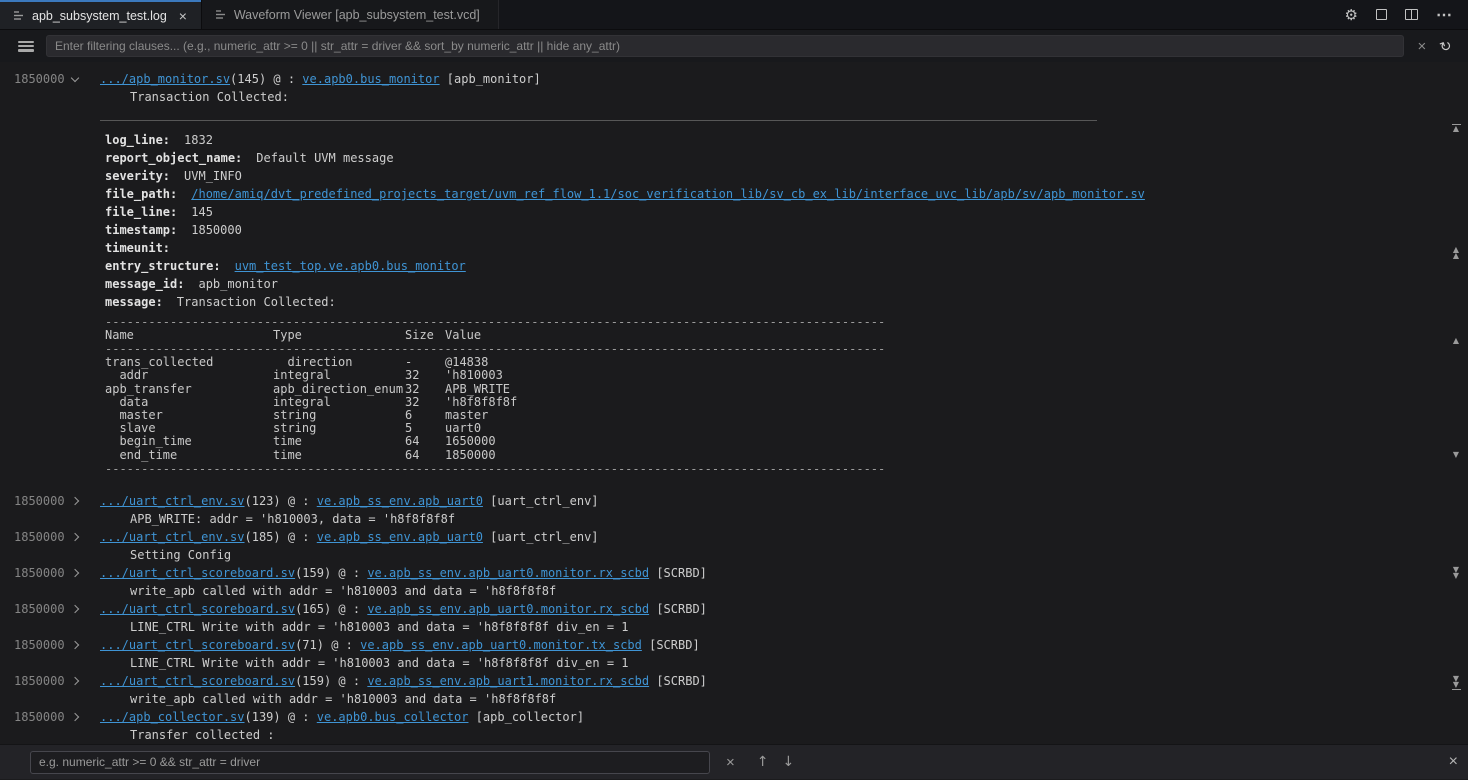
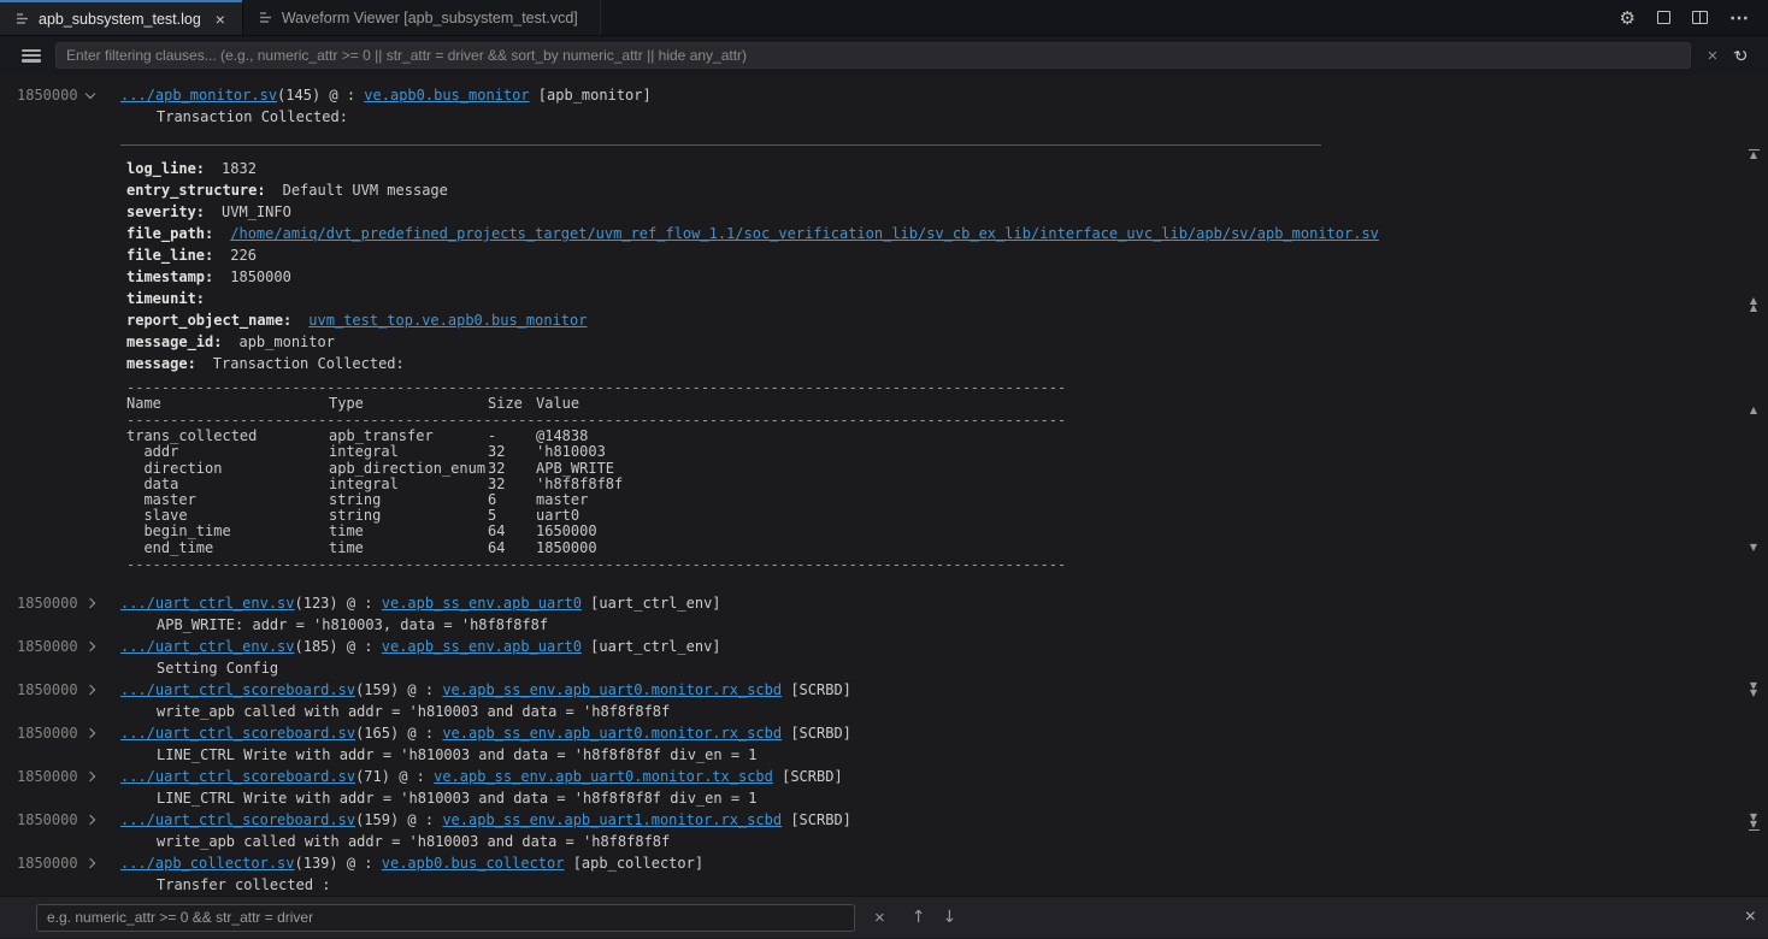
  apb_subsystem_test.log
  Waveform Viewer [apb_subsystem_test.vcd]
  Enter filtering clauses... (e.g., numeric_attr >= 0 || str_attr = driver && sort_by numeric_attr || hide any_attr)
  1850000
  .../apb_monitor.sv(145) @ : ve.apb0.bus_monitor [apb_monitor]
  Transaction Collected:
  log_line: 1832
- report_object_name: Default UVM message
+ entry_structure: Default UVM message
  severity: UVM_INFO
  file_path: /home/amiq/dvt_predefined_projects_target/uvm_ref_flow_1.1/soc_verification_lib/sv_cb_ex_lib/interface_uvc_lib/apb/sv/apb_monitor.sv
- file_line: 145
+ file_line: 226
  timestamp: 1850000
  timeunit:
- entry_structure: uvm_test_top.ve.apb0.bus_monitor
+ report_object_name: uvm_test_top.ve.apb0.bus_monitor
  message_id: apb_monitor
  message: Transaction Collected:
  Name
  Type
  Size
  Value
  trans_collected
- direction
+ apb_transfer
  -
  @14838
  addr
  integral
  32
  'h810003
- apb_transfer
+ direction
  apb_direction_enum
  32
  APB_WRITE
  data
  integral
  32
  'h8f8f8f8f
  master
  string
  6
  master
  slave
  string
  5
  uart0
  begin_time
  time
  64
  1650000
  end_time
  time
  64
  1850000
  1850000
  .../uart_ctrl_env.sv(123) @ : ve.apb_ss_env.apb_uart0 [uart_ctrl_env]
  APB_WRITE: addr = 'h810003, data = 'h8f8f8f8f
  1850000
  .../uart_ctrl_env.sv(185) @ : ve.apb_ss_env.apb_uart0 [uart_ctrl_env]
  Setting Config
  1850000
  .../uart_ctrl_scoreboard.sv(159) @ : ve.apb_ss_env.apb_uart0.monitor.rx_scbd [SCRBD]
  write_apb called with addr = 'h810003 and data = 'h8f8f8f8f
  1850000
  .../uart_ctrl_scoreboard.sv(165) @ : ve.apb_ss_env.apb_uart0.monitor.rx_scbd [SCRBD]
  LINE_CTRL Write with addr = 'h810003 and data = 'h8f8f8f8f div_en = 1
  1850000
  .../uart_ctrl_scoreboard.sv(71) @ : ve.apb_ss_env.apb_uart0.monitor.tx_scbd [SCRBD]
  LINE_CTRL Write with addr = 'h810003 and data = 'h8f8f8f8f div_en = 1
  1850000
  .../uart_ctrl_scoreboard.sv(159) @ : ve.apb_ss_env.apb_uart1.monitor.rx_scbd [SCRBD]
  write_apb called with addr = 'h810003 and data = 'h8f8f8f8f
  1850000
  .../apb_collector.sv(139) @ : ve.apb0.bus_collector [apb_collector]
  Transfer collected :
  e.g. numeric_attr >= 0 && str_attr = driver
